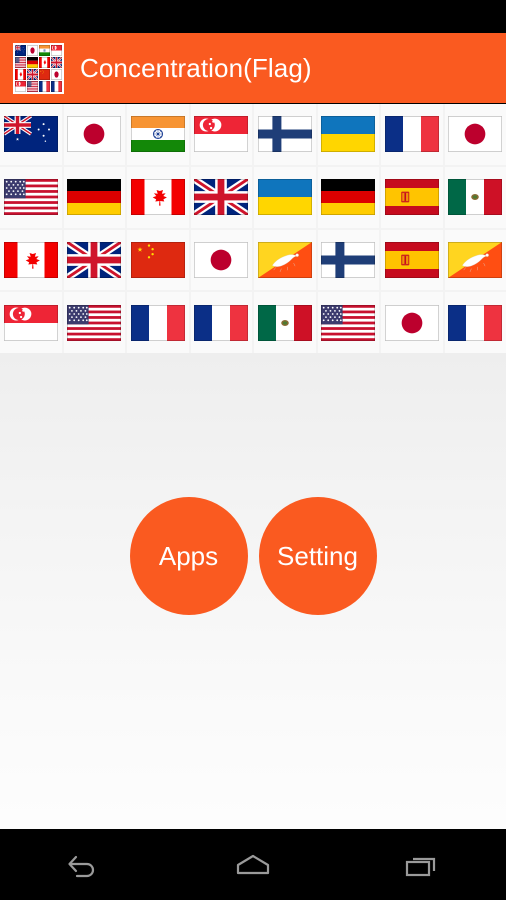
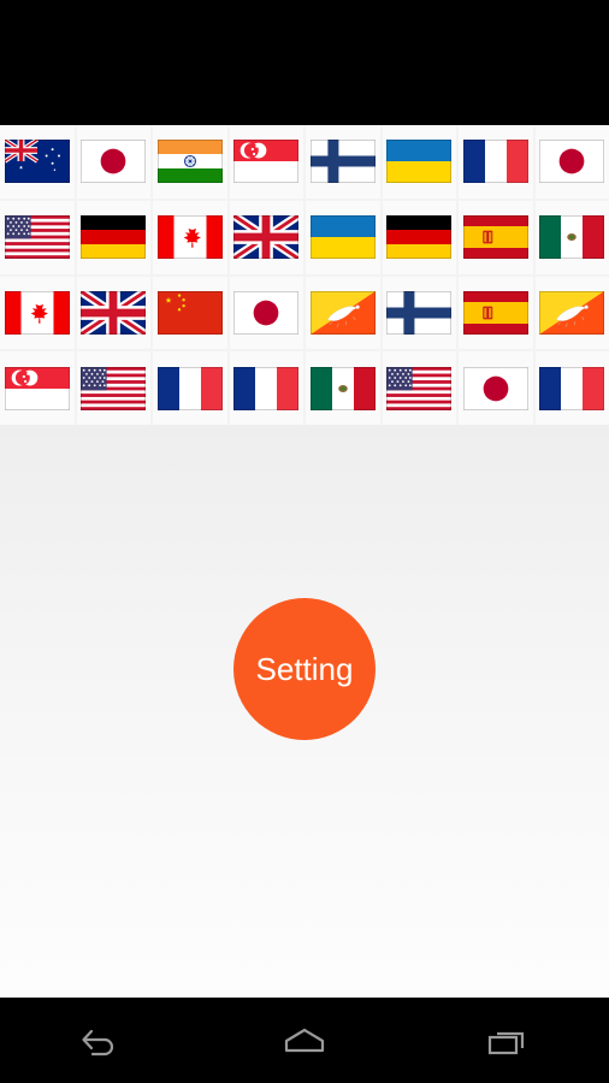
- Concentration(Flag)
- Apps
  Setting
